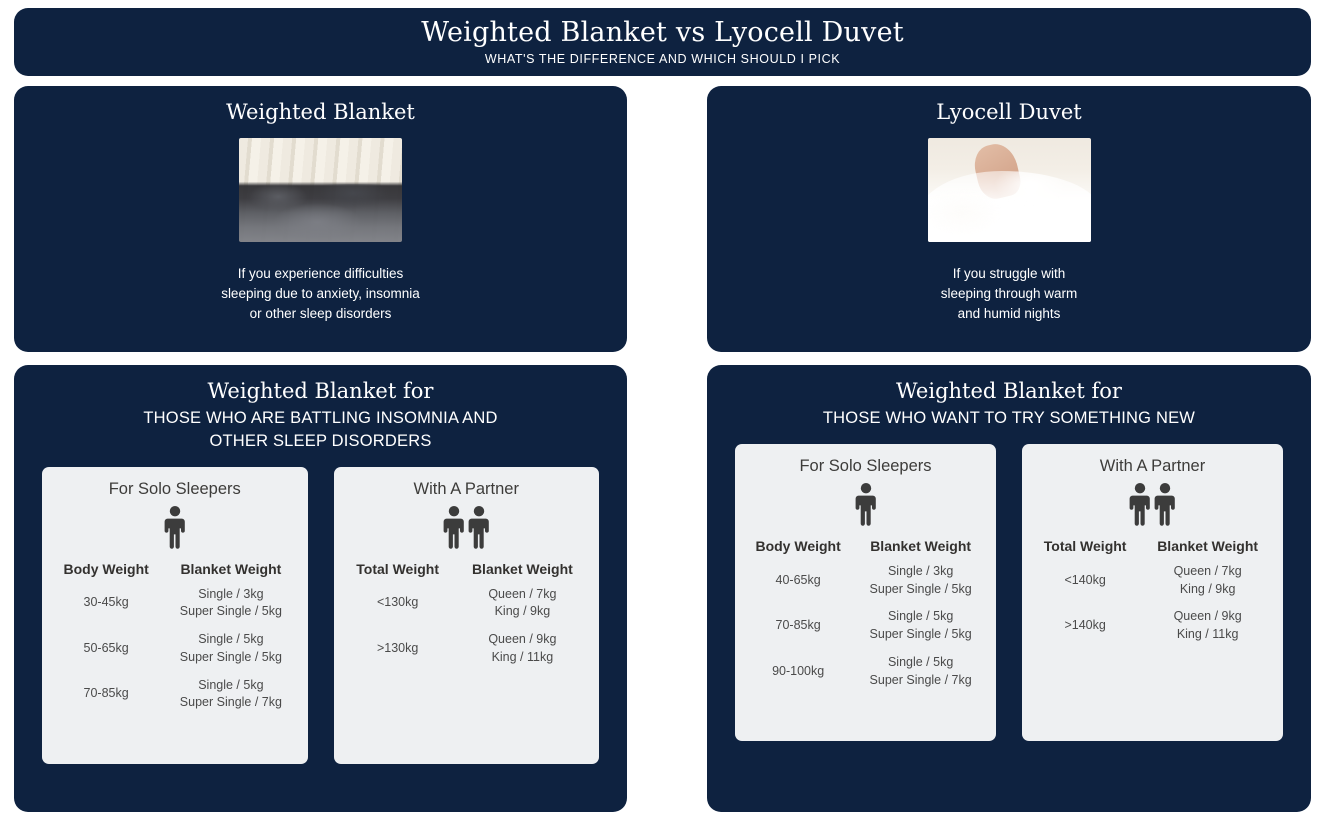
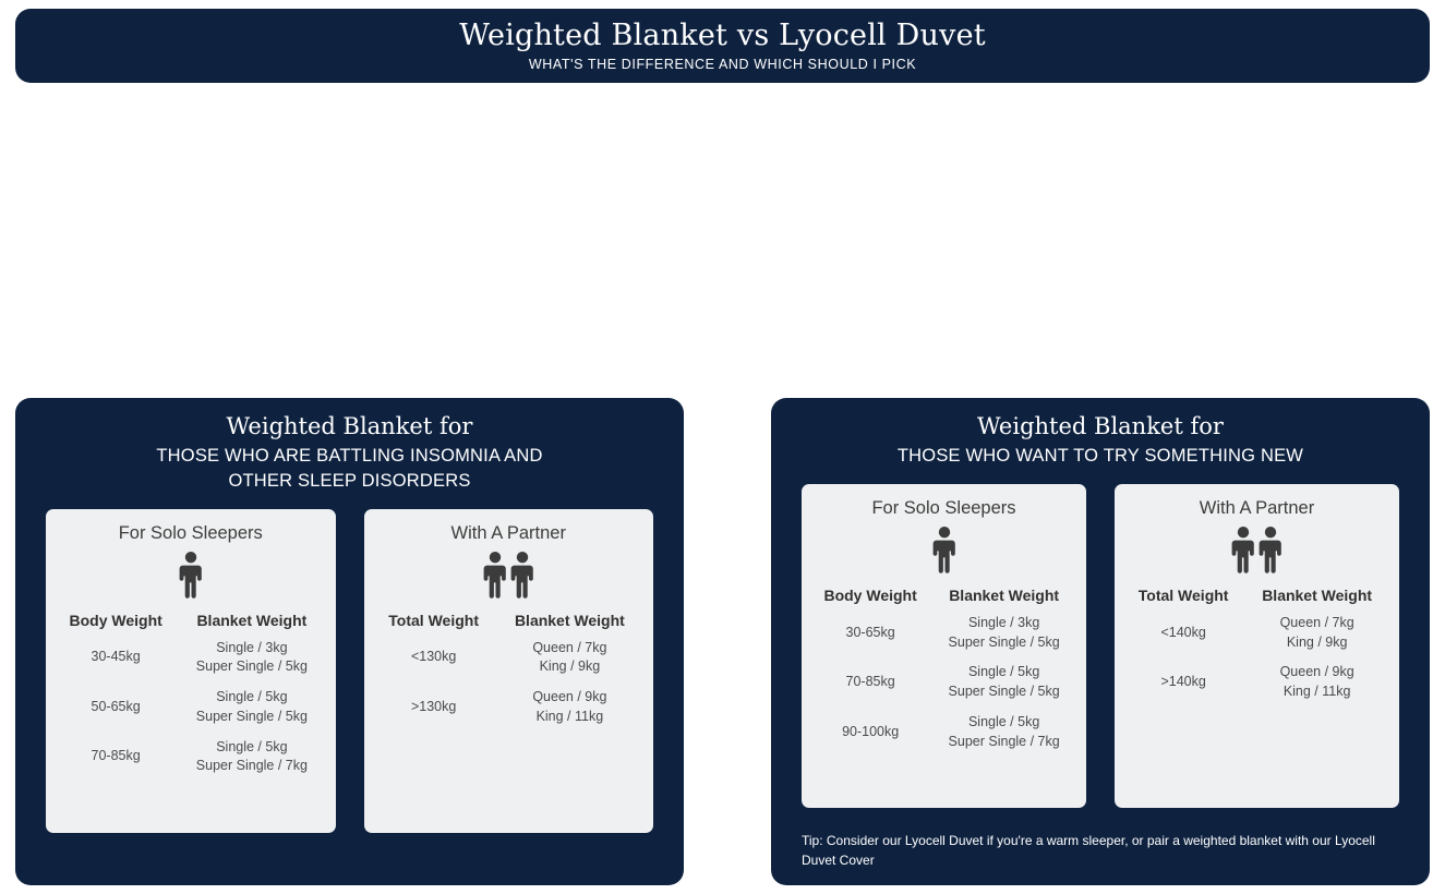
  Weighted Blanket vs Lyocell Duvet
  WHAT'S THE DIFFERENCE AND WHICH SHOULD I PICK
- Weighted Blanket
- If you experience difficulties
- sleeping due to anxiety, insomnia
- or other sleep disorders
- Lyocell Duvet
- If you struggle with
- sleeping through warm
- and humid nights
  Weighted Blanket for
  THOSE WHO ARE BATTLING INSOMNIA AND
  OTHER SLEEP DISORDERS
  For Solo Sleepers
  Body Weight
  Blanket Weight
  30-45kg
  Single / 3kg
  Super Single / 5kg
  50-65kg
  Single / 5kg
  Super Single / 5kg
  70-85kg
  Single / 5kg
  Super Single / 7kg
  With A Partner
  Total Weight
  Blanket Weight
  <130kg
  Queen / 7kg
  King / 9kg
  >130kg
  Queen / 9kg
  King / 11kg
  Weighted Blanket for
  THOSE WHO WANT TO TRY SOMETHING NEW
  For Solo Sleepers
  Body Weight
  Blanket Weight
- 40-65kg
+ 30-65kg
  Single / 3kg
  Super Single / 5kg
  70-85kg
  Single / 5kg
  Super Single / 5kg
  90-100kg
  Single / 5kg
  Super Single / 7kg
  With A Partner
  Total Weight
  Blanket Weight
  <140kg
  Queen / 7kg
  King / 9kg
  >140kg
  Queen / 9kg
  King / 11kg
+ Tip: Consider our Lyocell Duvet if you're a warm sleeper, or pair a weighted blanket with our Lyocell Duvet Cover
